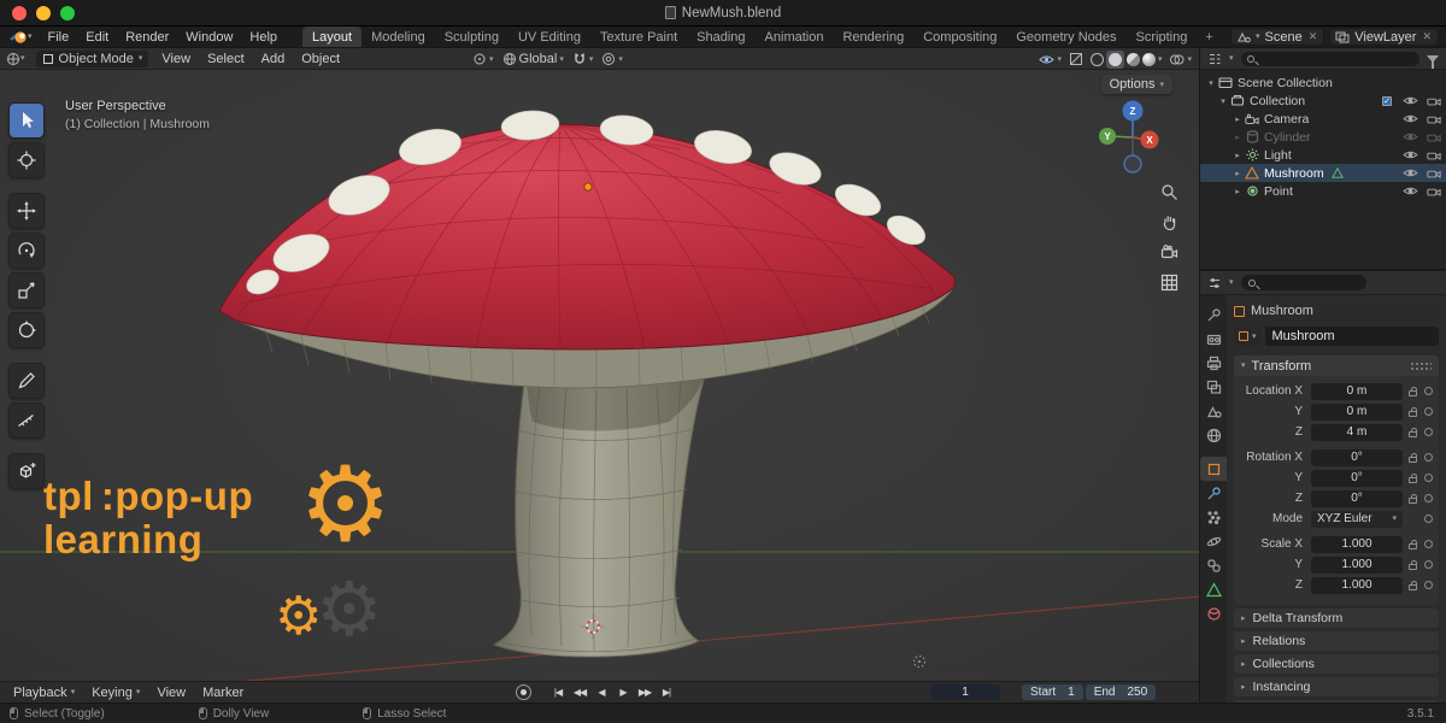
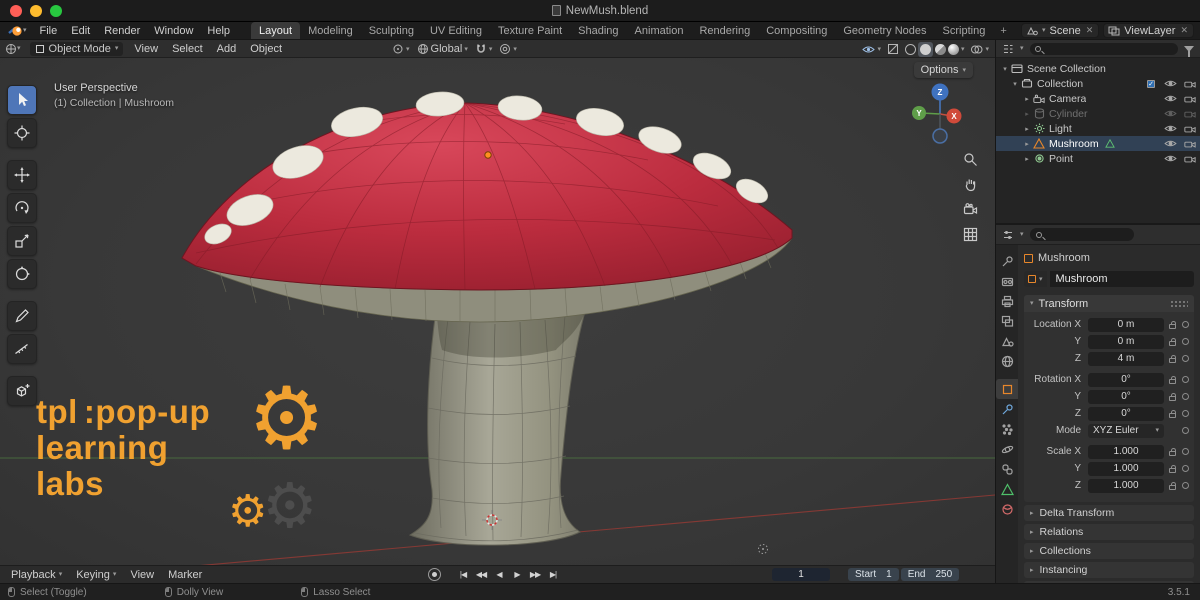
  NewMush.blend
  File
  Edit
  Render
  Window
  Help
  Layout
  Modeling
  Sculpting
  UV Editing
  Texture Paint
  Shading
  Animation
  Rendering
  Compositing
  Geometry Nodes
  Scripting
  +
  Scene
  ✕
  ViewLayer
  ✕
  Object Mode
  View
  Select
  Add
  Object
  Global
  User Perspective
  (1) Collection | Mushroom
  Options
  Z
  X
  Y
  tpl :pop-up
  learning
+ labs
  ⚙
  ⚙
  ⚙
  Playback
  Keying
  View
  Marker
  |◀
  ◀◀
  ◀
  ▶
  ▶▶
  ▶|
  1
  Start
  1
  End
  250
  Scene Collection
  Collection
  Camera
  Cylinder
  Light
  Mushroom
  Point
  Mushroom
  Mushroom
  Transform
  Location X
  0 m
  Y
  0 m
  Z
  4 m
  Rotation X
  0°
  Y
  0°
  Z
  0°
  Mode
  XYZ Euler
  Scale X
  1.000
  Y
  1.000
  Z
  1.000
  Delta Transform
  Relations
  Collections
  Instancing
  Select (Toggle)
  Dolly View
  Lasso Select
  3.5.1
